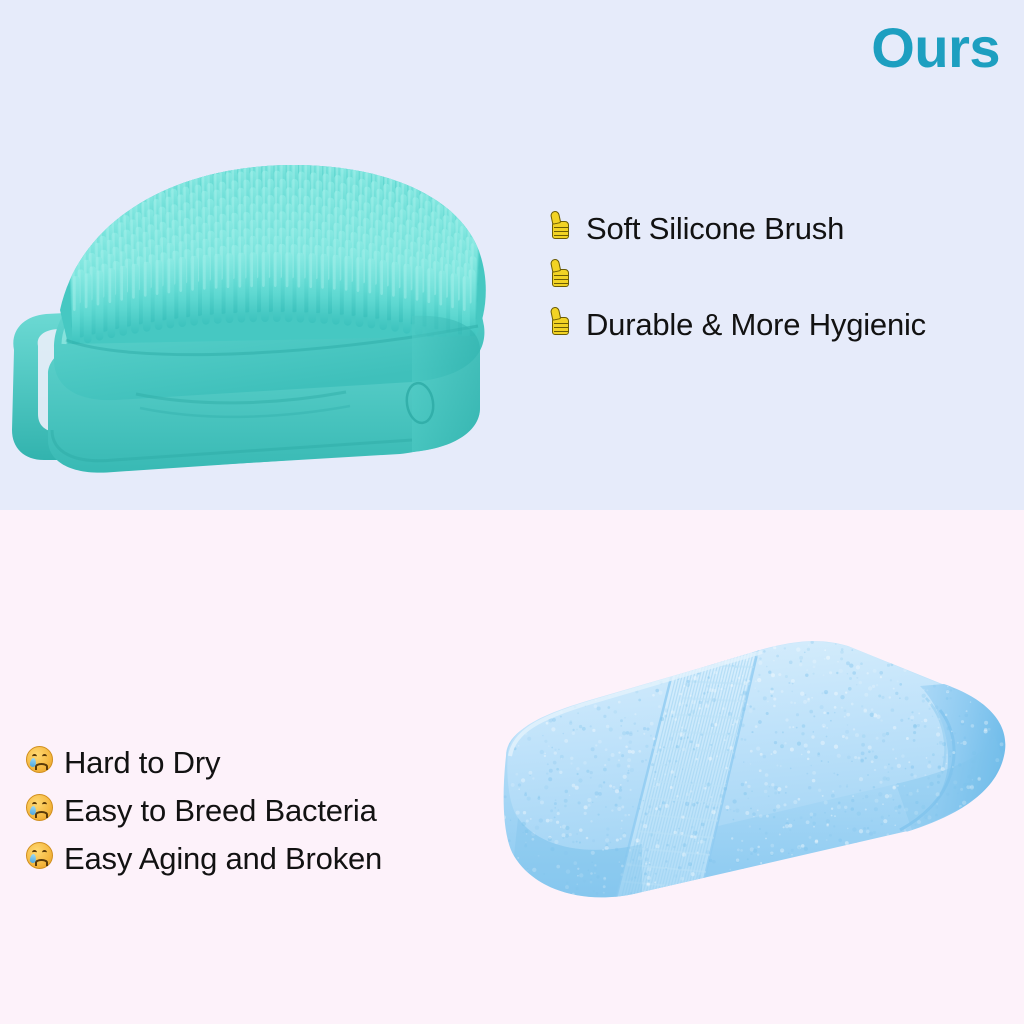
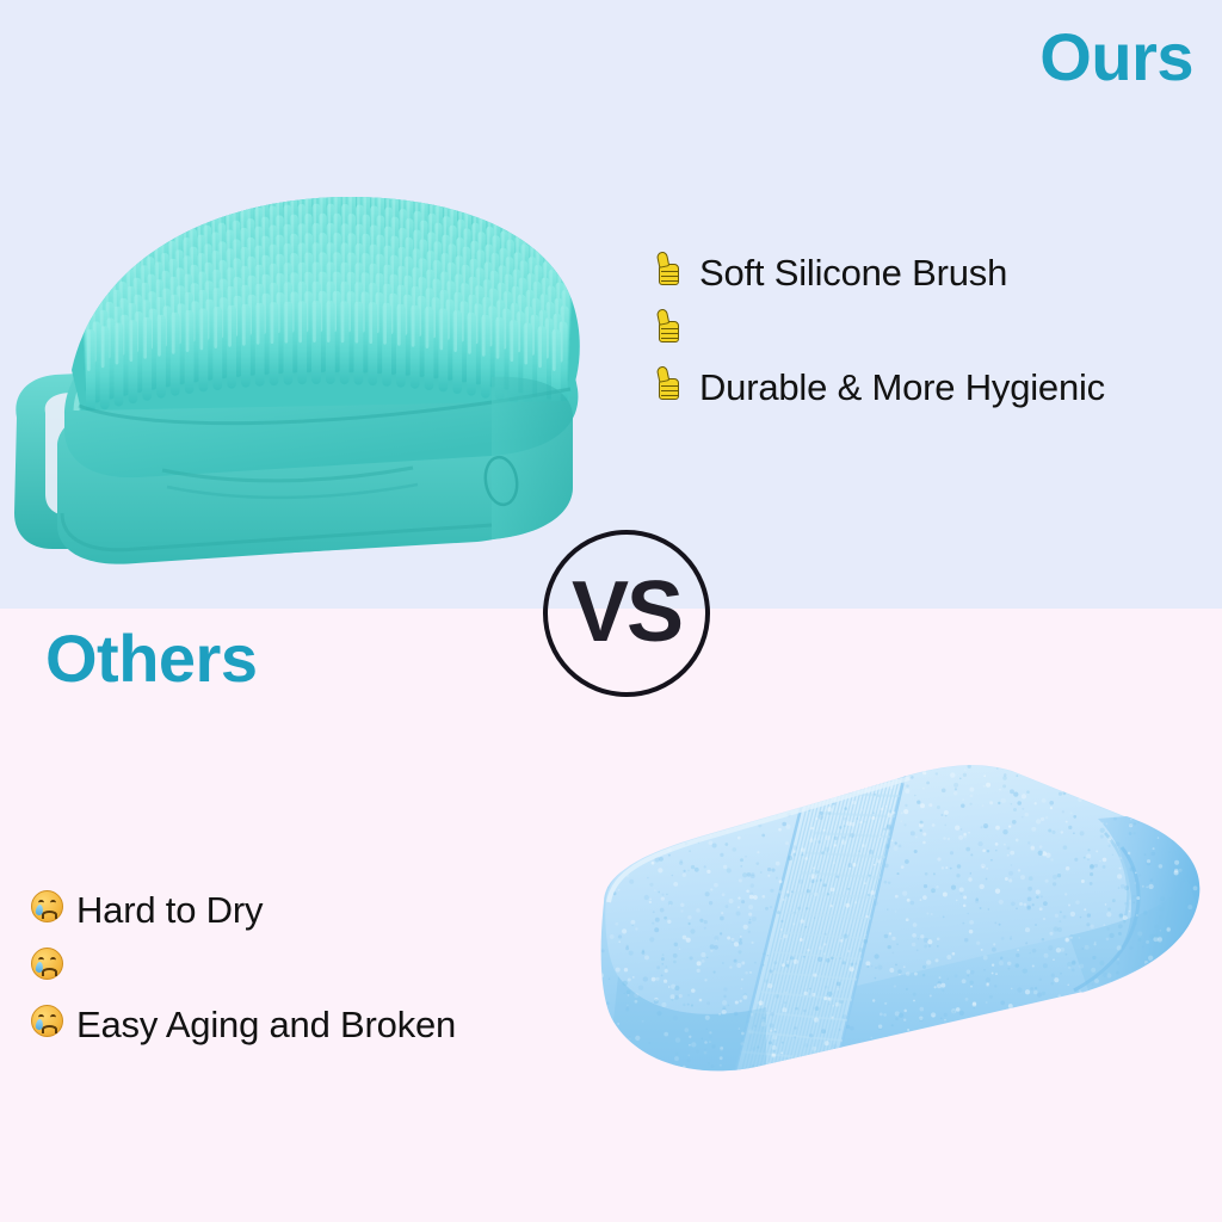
  Ours
+ Others
  Soft Silicone Brush
  Durable & More Hygienic
  Hard to Dry
- Easy to Breed Bacteria
  Easy Aging and Broken
+ VS
